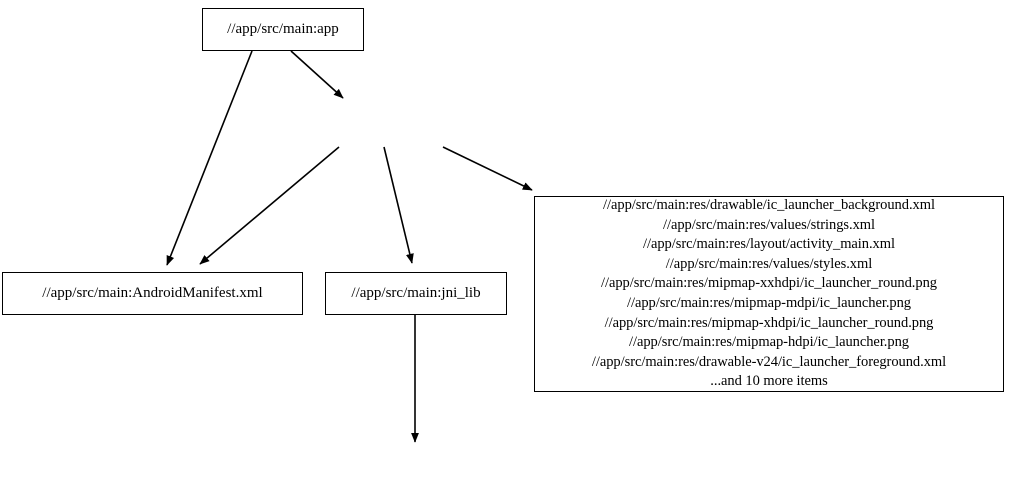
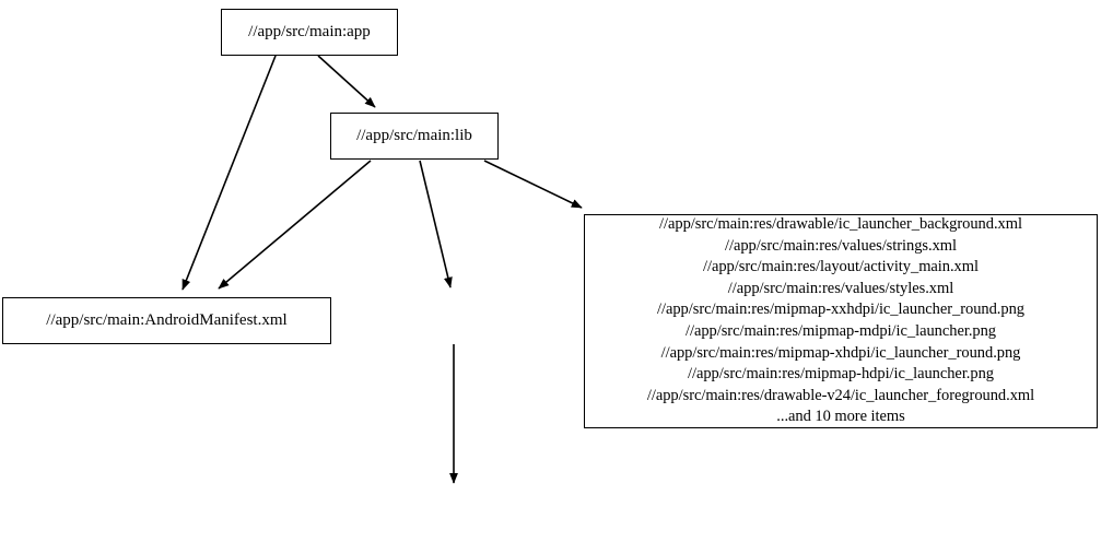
  //app/src/main:app
+ //app/src/main:lib
  //app/src/main:AndroidManifest.xml
- //app/src/main:jni_lib
  //app/src/main:res/drawable/ic_launcher_background.xml
  //app/src/main:res/values/strings.xml
  //app/src/main:res/layout/activity_main.xml
  //app/src/main:res/values/styles.xml
  //app/src/main:res/mipmap-xxhdpi/ic_launcher_round.png
  //app/src/main:res/mipmap-mdpi/ic_launcher.png
  //app/src/main:res/mipmap-xhdpi/ic_launcher_round.png
  //app/src/main:res/mipmap-hdpi/ic_launcher.png
  //app/src/main:res/drawable-v24/ic_launcher_foreground.xml
  ...and 10 more items
